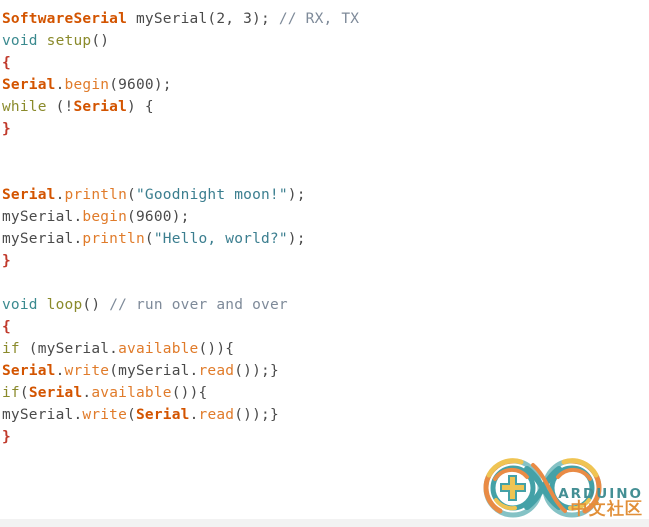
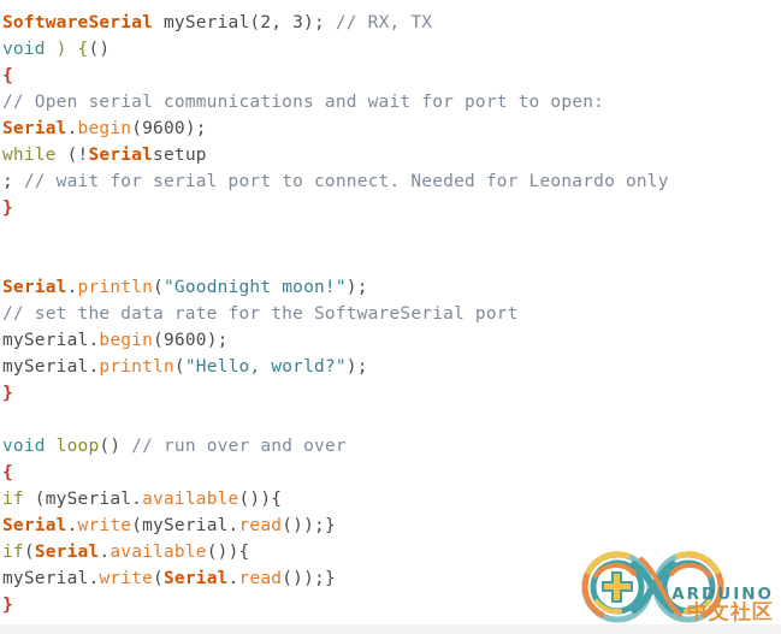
  SoftwareSerial mySerial(2, 3); // RX, TX
- void setup()
+ void ) {()
  {
+ // Open serial communications and wait for port to open:
  Serial.begin(9600);
- while (!Serial) {
+ while (!Serialsetup
+ ; // wait for serial port to connect. Needed for Leonardo only
  }
  Serial.println("Goodnight moon!");
+ // set the data rate for the SoftwareSerial port
  mySerial.begin(9600);
  mySerial.println("Hello, world?");
  }
  void loop() // run over and over
  {
  if (mySerial.available()){
  Serial.write(mySerial.read());}
  if(Serial.available()){
  mySerial.write(Serial.read());}
  }
  ARDUINO
  中文社区
